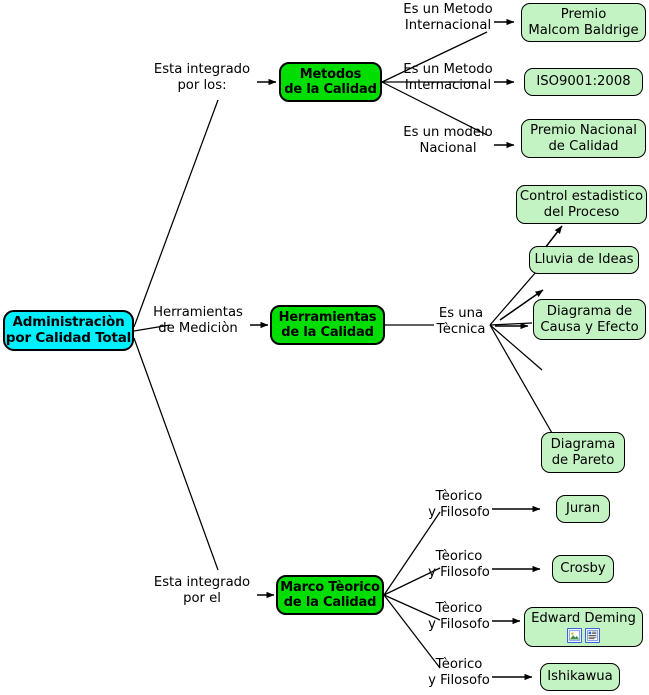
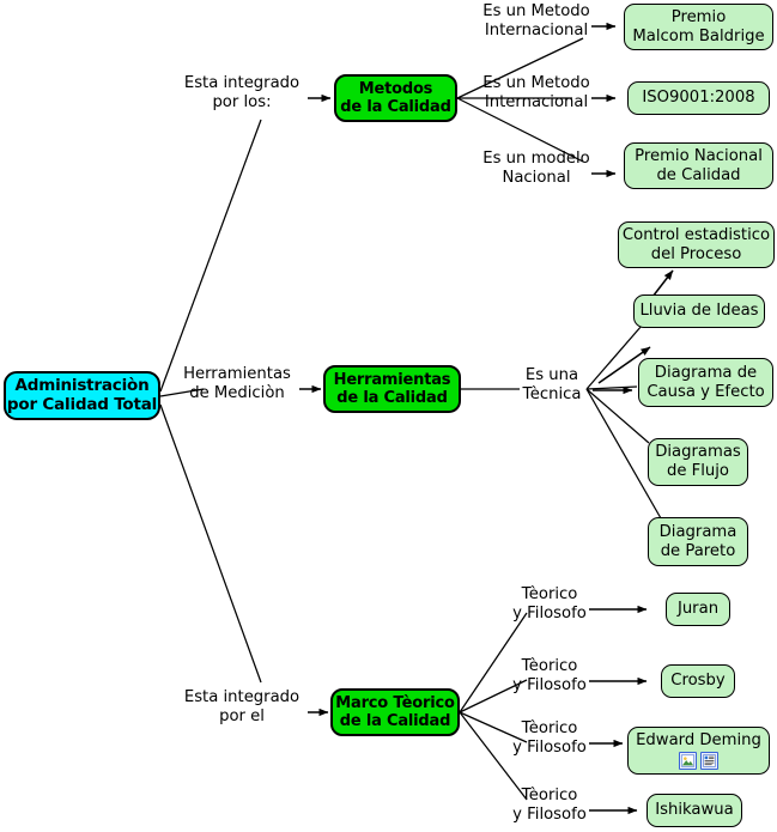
  Administraciòn
  por Calidad Total
  Esta integrado
  por los:
  Herramientas
  de Mediciòn
  Esta integrado
  por el
  Metodos
  de la Calidad
  Herramientas
  de la Calidad
  Marco Tèorico
  de la Calidad
  Es un Metodo
  Internacional
  Es un Metodo
  Internacional
  Es un modelo
  Nacional
  Premio
  Malcom Baldrige
  ISO9001:2008
  Premio Nacional
  de Calidad
  Es una
  Tècnica
  Control estadistico
  del Proceso
  Lluvia de Ideas
  Diagrama de
  Causa y Efecto
+ Diagramas
+ de Flujo
  Diagrama
  de Pareto
  Tèorico
  y Filosofo
  Tèorico
  y Filosofo
  Tèorico
  y Filosofo
  Tèorico
  y Filosofo
  Juran
  Crosby
  Edward Deming
  Ishikawua
